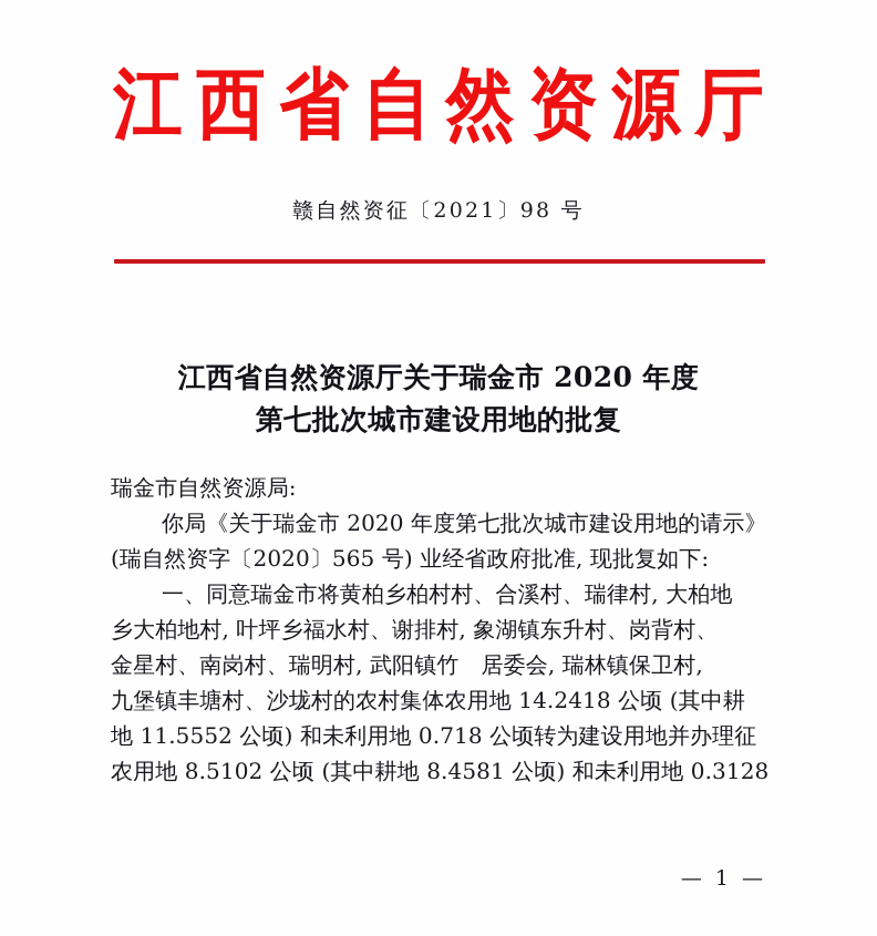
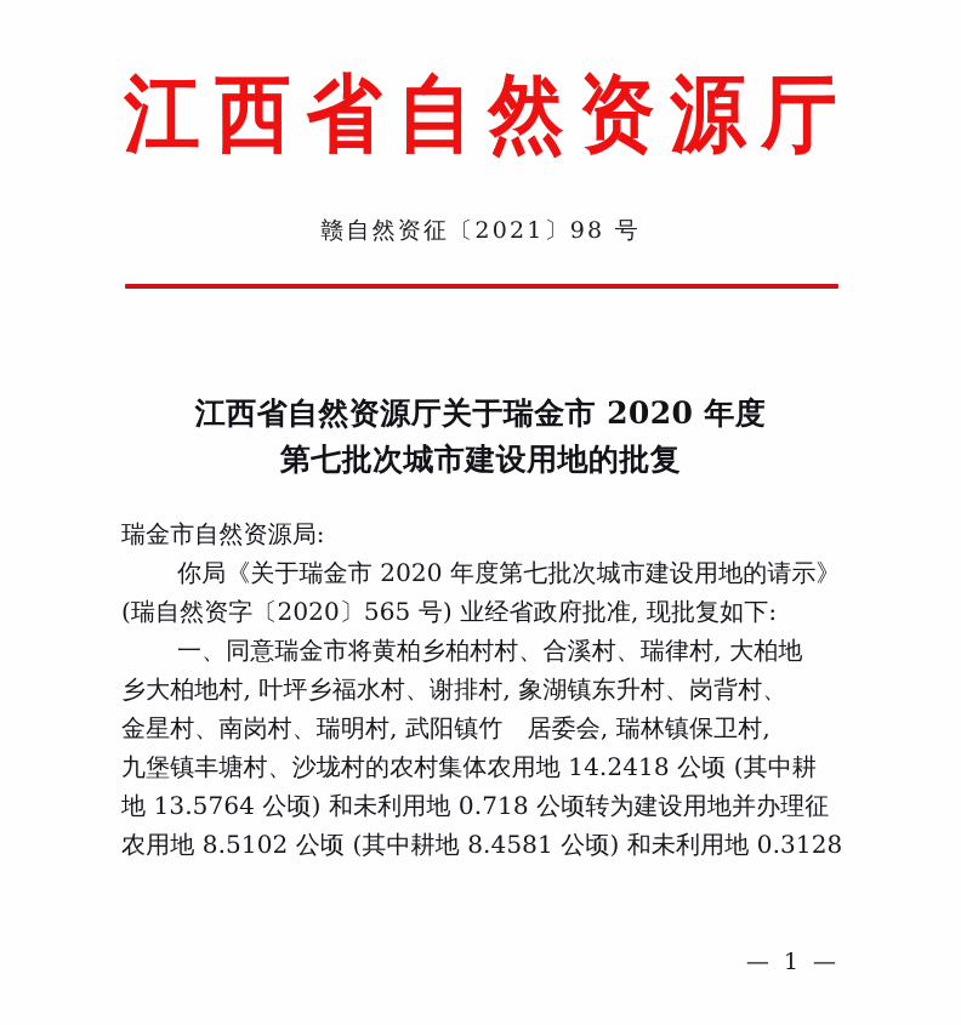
  江西省自然资源厅
  赣自然资征〔2021〕98 号
  江西省自然资源厅关于瑞金市 2020 年度
  第七批次城市建设用地的批复
  瑞金市自然资源局:
  你局《关于瑞金市 2020 年度第七批次城市建设用地的请示》
  (瑞自然资字〔2020〕565 号) 业经省政府批准, 现批复如下:
  一、同意瑞金市将黄柏乡柏村村、合溪村、瑞律村, 大柏地
  乡大柏地村, 叶坪乡福水村、谢排村, 象湖镇东升村、岗背村、
  金星村、南岗村、瑞明村, 武阳镇竹 居委会, 瑞林镇保卫村,
  九堡镇丰塘村、沙垅村的农村集体农用地 14.2418 公顷 (其中耕
- 地 11.5552 公顷) 和未利用地 0.718 公顷转为建设用地并办理征
+ 地 13.5764 公顷) 和未利用地 0.718 公顷转为建设用地并办理征
  农用地 8.5102 公顷 (其中耕地 8.4581 公顷) 和未利用地 0.3128
  — 1 —
